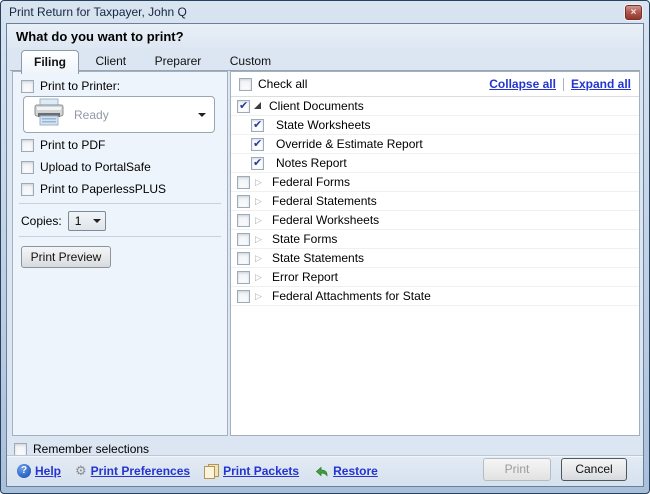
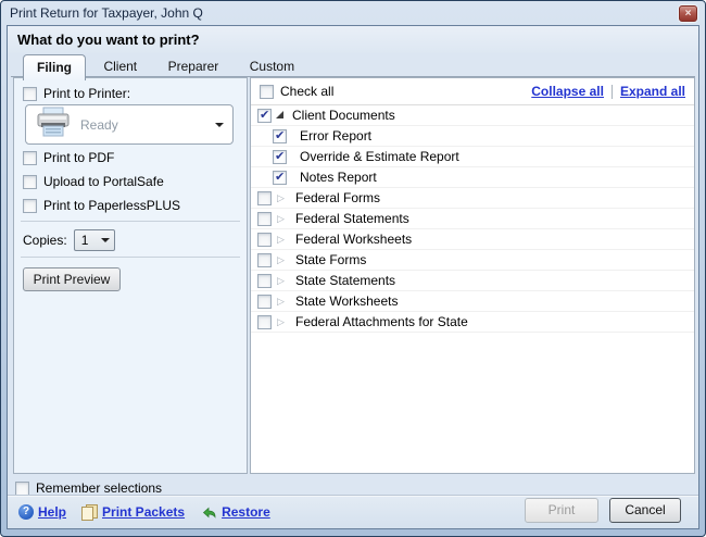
  Print Return for Taxpayer, John Q
  ×
  What do you want to print?
  Filing Client Preparer Custom
  Print to Printer:
  Ready
  Print to PDF
  Upload to PortalSafe
  Print to PaperlessPLUS
  Copies:
  1
  Print Preview
  Check all
  Collapse all
  Expand all
  Client Documents
- State Worksheets
+ Error Report
  Override & Estimate Report
  Notes Report
  ▷
  Federal Forms
  ▷
  Federal Statements
  ▷
  Federal Worksheets
  ▷
  State Forms
  ▷
  State Statements
  ▷
- Error Report
+ State Worksheets
  ▷
  Federal Attachments for State
  Remember selections
  ?
  Help
- ⚙
- Print Preferences
  Print Packets
  Restore
  Print
  Cancel
